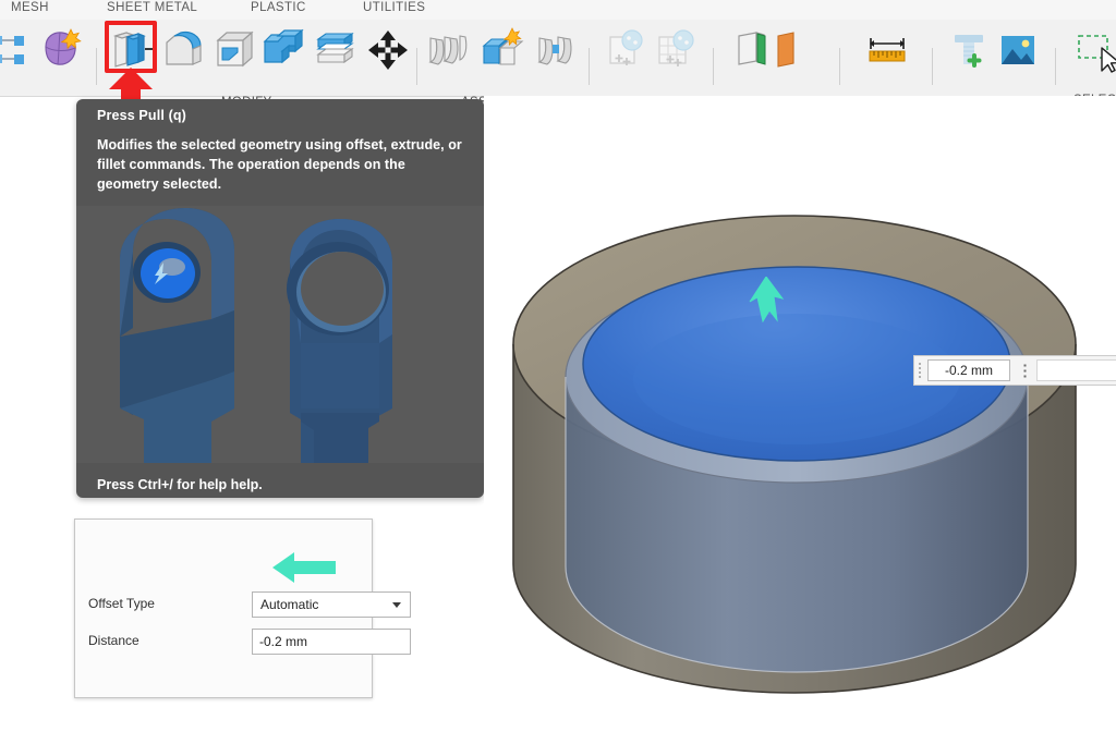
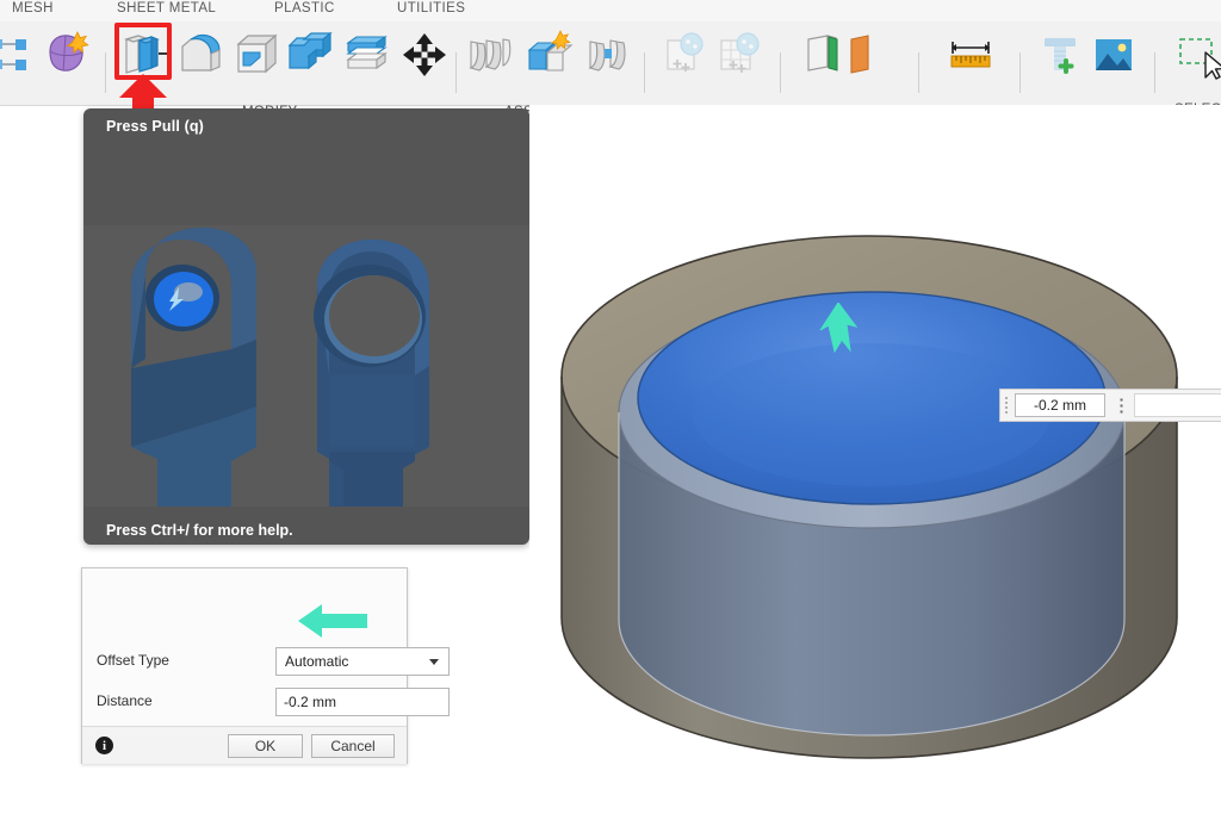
  MESH
  SHEET METAL
  PLASTIC
  UTILITIES
  Press Pull (q)
- Modifies the selected geometry using offset, extrude, or fillet commands. The operation depends on the geometry selected.
- Press Ctrl+/ for help help.
+ Press Ctrl+/ for more help.
  -0.2 mm
  Offset Type
  Automatic
  Distance
  -0.2 mm
+ i
+ OK
+ Cancel
